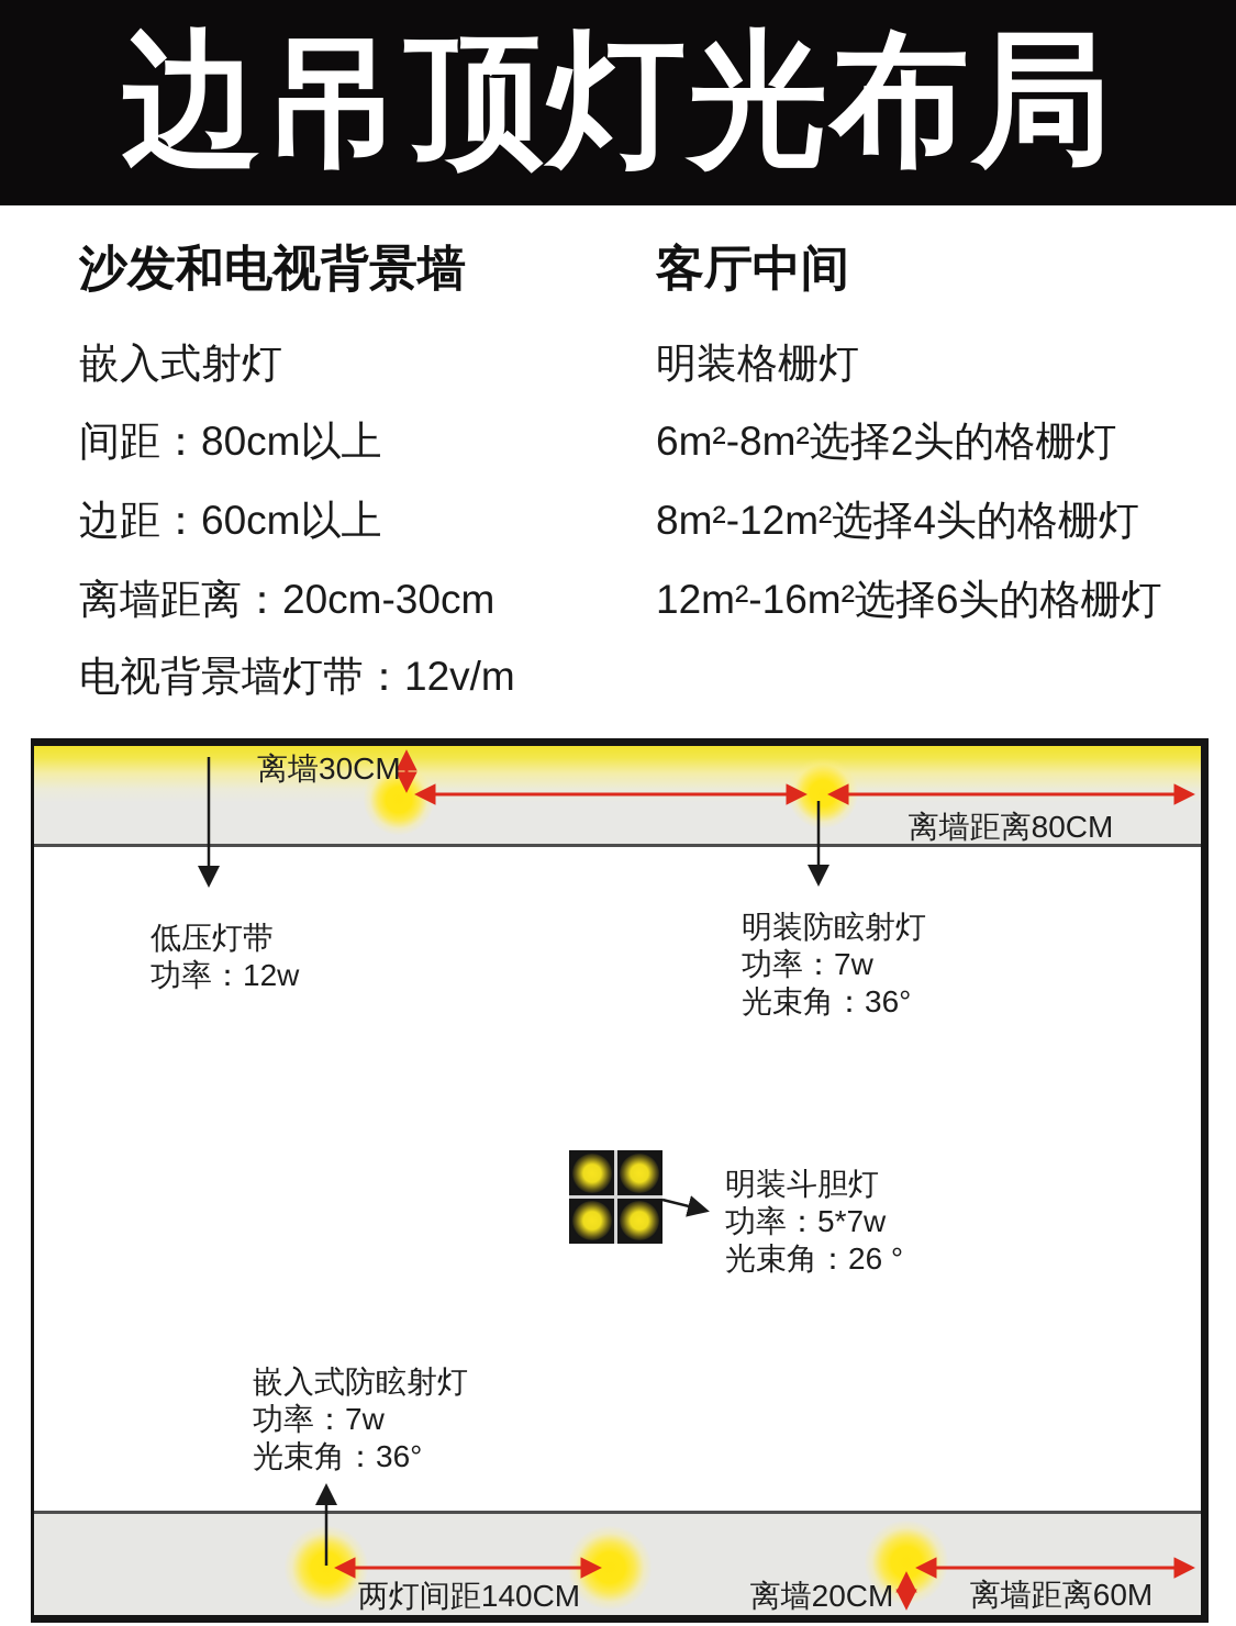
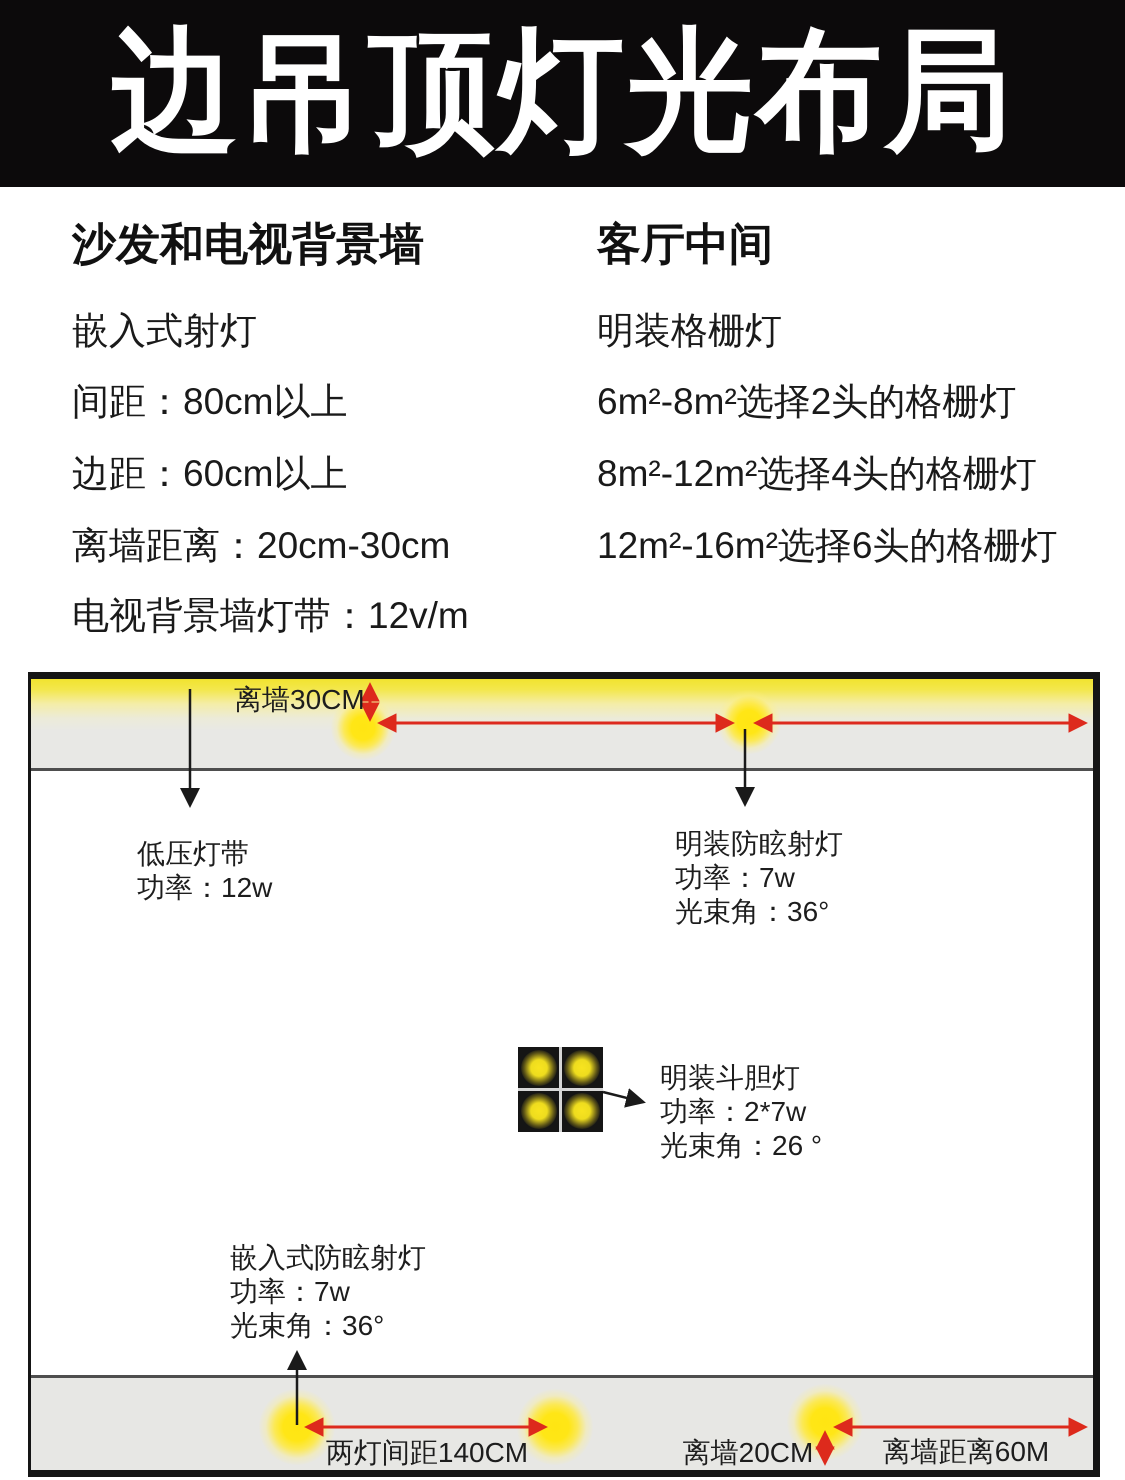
  边吊顶灯光布局
  沙发和电视背景墙
  嵌入式射灯
  间距：80cm以上
  边距：60cm以上
  离墙距离：20cm-30cm
  电视背景墙灯带：12v/m
  客厅中间
  明装格栅灯
  6m²-8m²选择2头的格栅灯
  8m²-12m²选择4头的格栅灯
  12m²-16m²选择6头的格栅灯
  离墙30CM
- 离墙距离80CM
  两灯间距140CM
  离墙20CM
  离墙距离60M
  低压灯带
  功率：12w
  明装防眩射灯
  功率：7w
  光束角：36°
  明装斗胆灯
- 功率：5*7w
+ 功率：2*7w
  光束角：26 °
  嵌入式防眩射灯
  功率：7w
  光束角：36°
